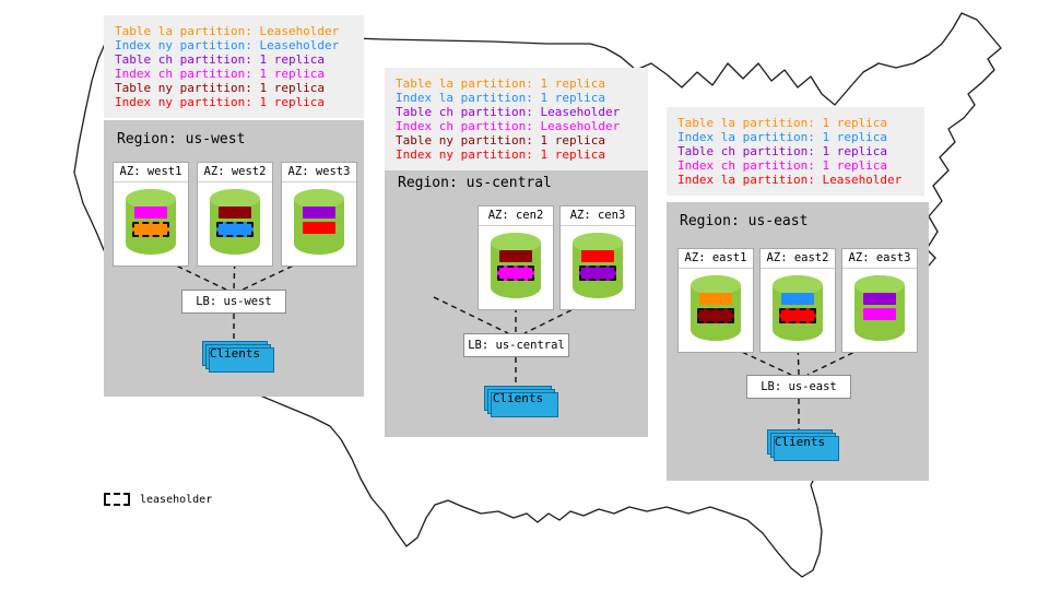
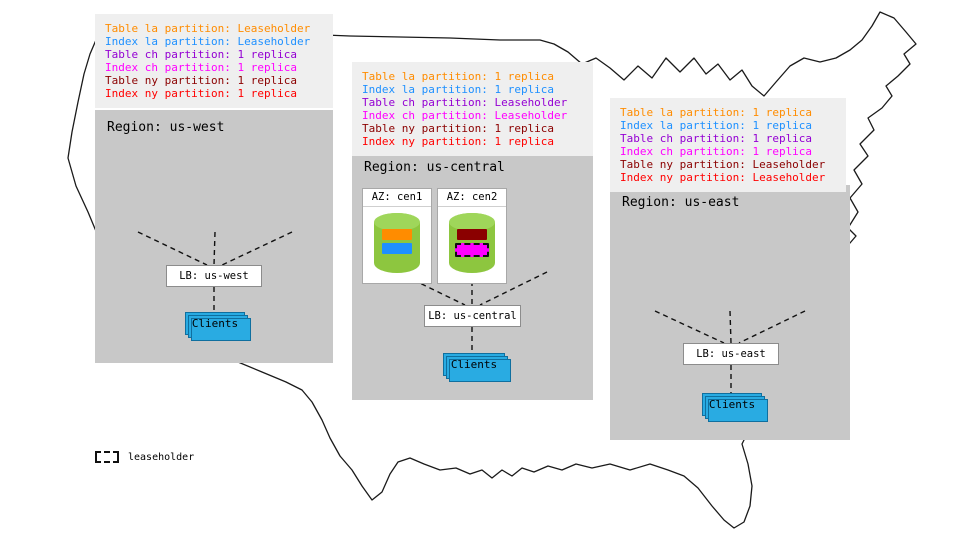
  Table la partition: Leaseholder
- Index ny partition: Leaseholder
+ Index la partition: Leaseholder
  Table ch partition: 1 replica
  Index ch partition: 1 replica
  Table ny partition: 1 replica
  Index ny partition: 1 replica
  Region: us-west
- AZ: west1
- AZ: west2
- AZ: west3
  LB: us-west
  Clients
  Table la partition: 1 replica
  Index la partition: 1 replica
  Table ch partition: Leaseholder
  Index ch partition: Leaseholder
  Table ny partition: 1 replica
  Index ny partition: 1 replica
  Region: us-central
+ AZ: cen1
  AZ: cen2
- AZ: cen3
  LB: us-central
  Clients
  Table la partition: 1 replica
  Index la partition: 1 replica
  Table ch partition: 1 replica
  Index ch partition: 1 replica
+ Table ny partition: Leaseholder
- Index la partition: Leaseholder
+ Index ny partition: Leaseholder
  Region: us-east
- AZ: east1
- AZ: east2
- AZ: east3
  LB: us-east
  Clients
  leaseholder
